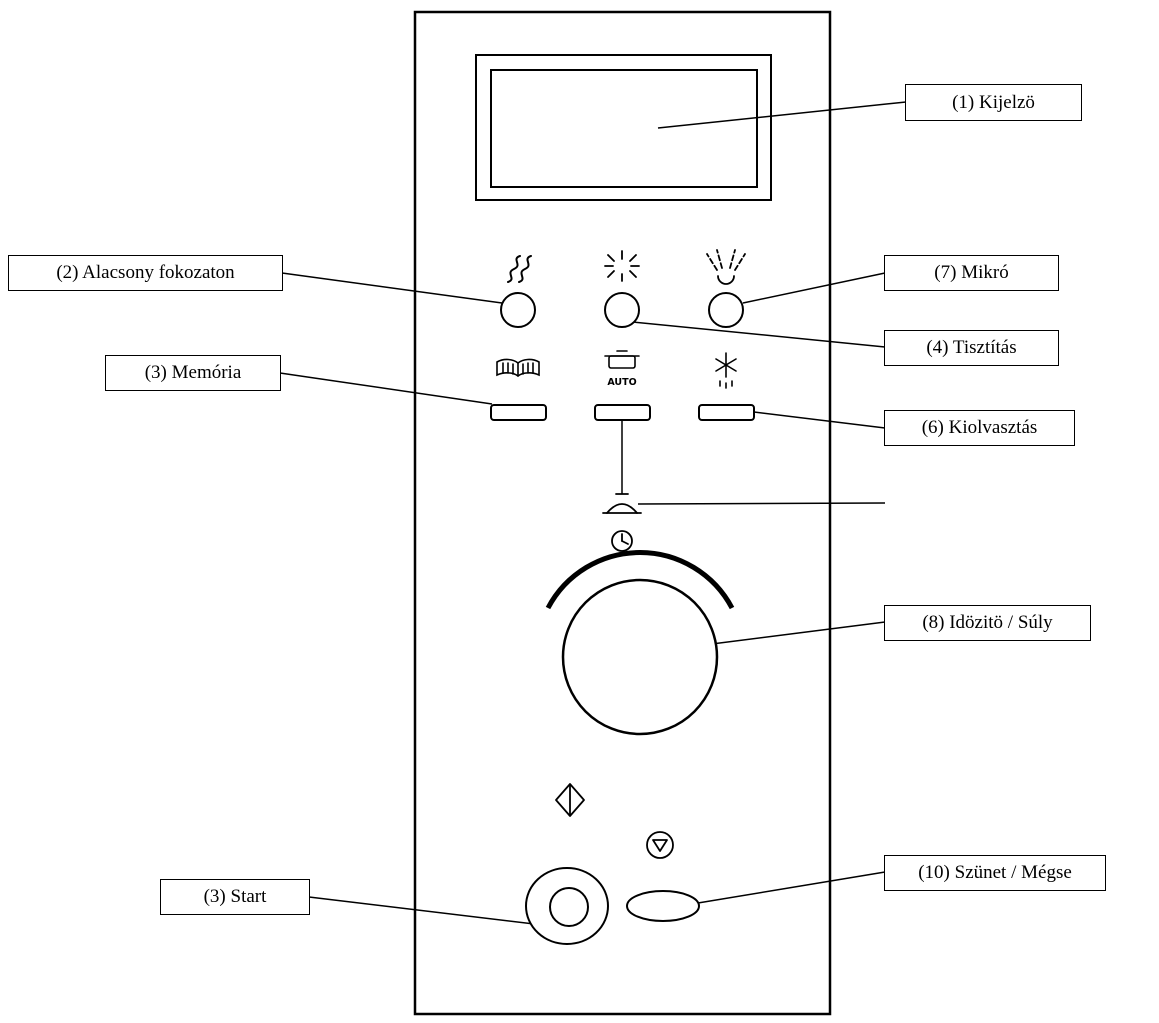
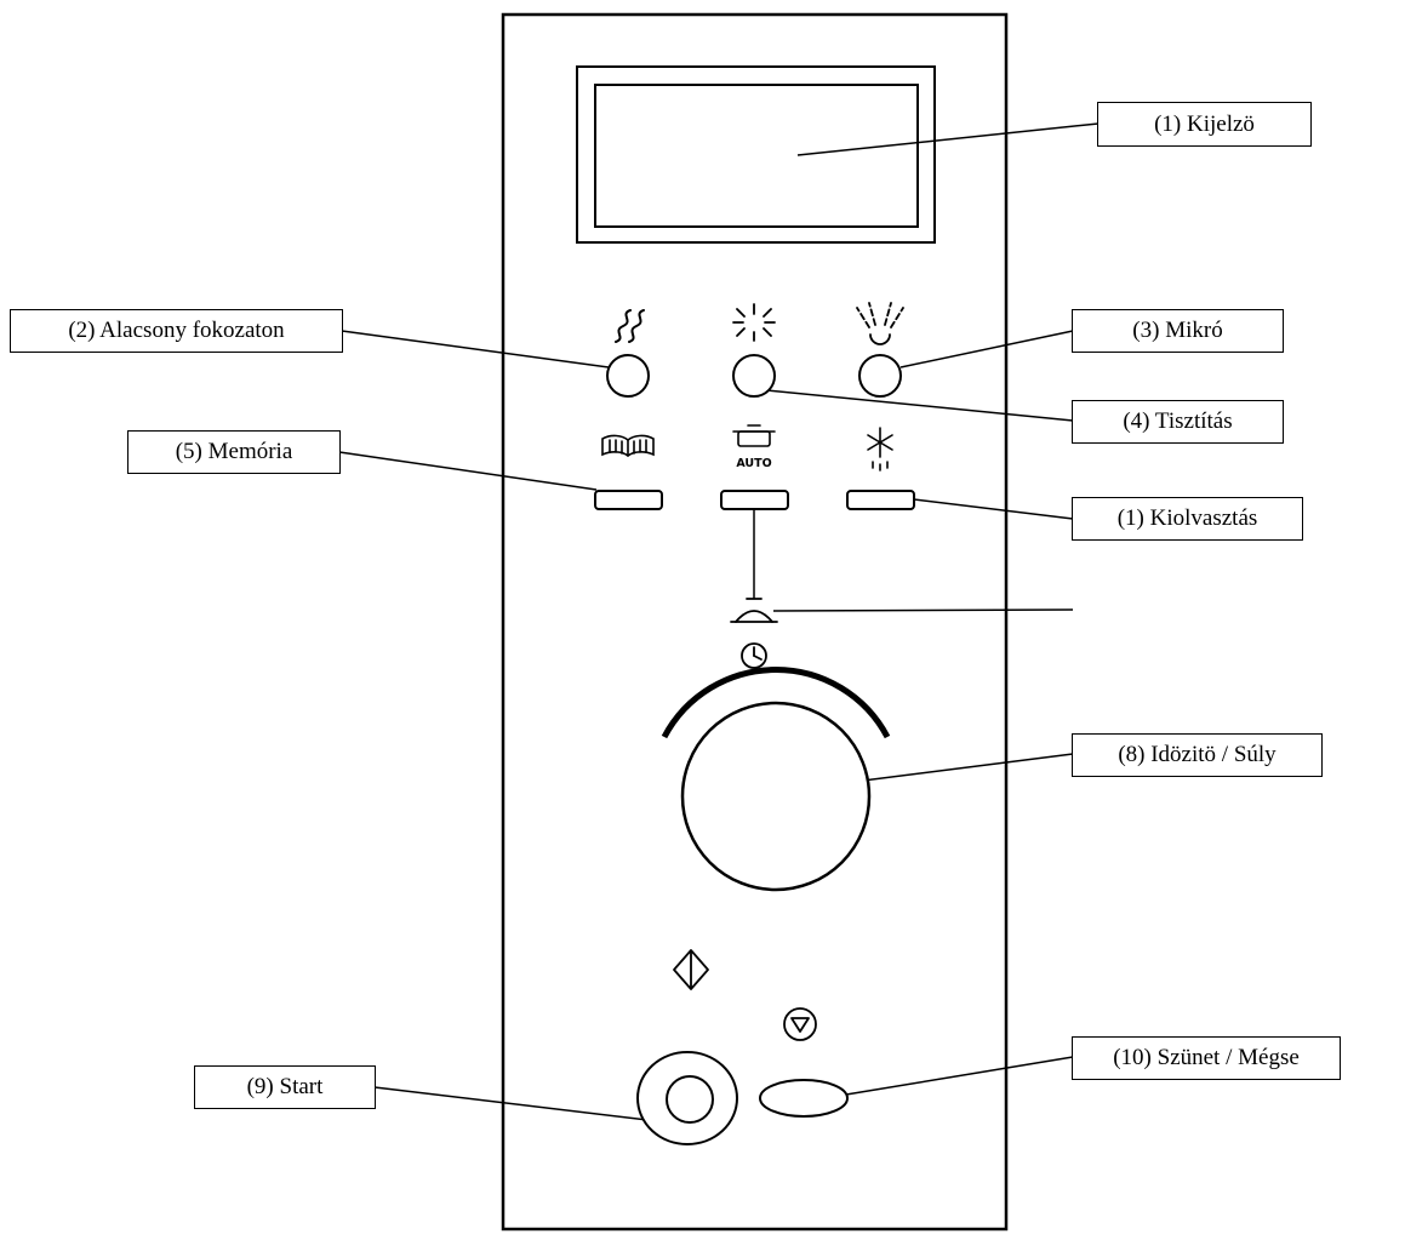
  AUTO
  (1) Kijelzö
  (2) Alacsony fokozaton
- (7) Mikró
+ (3) Mikró
  (4) Tisztítás
- (3) Memória
+ (5) Memória
- (6) Kiolvasztás
+ (1) Kiolvasztás
  (8) Idözitö / Súly
- (3) Start
+ (9) Start
  (10) Szünet / Mégse
